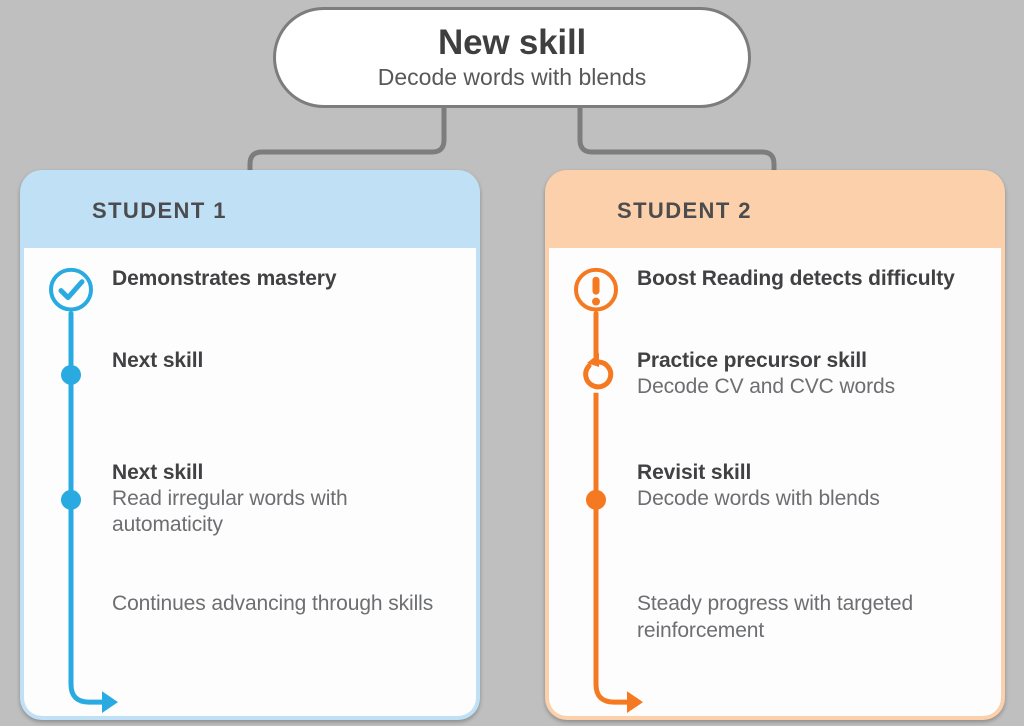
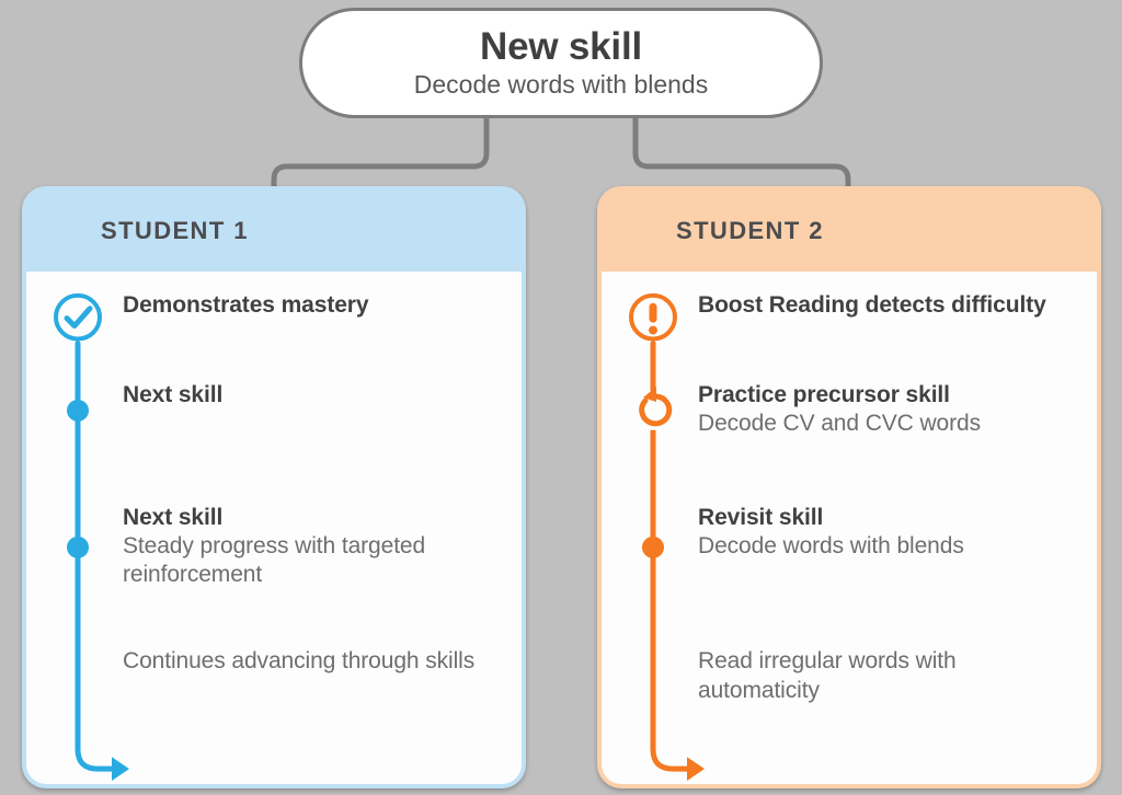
  New skill
  Decode words with blends
  STUDENT 1
  Demonstrates mastery
  Next skill
  Next skill
- Read irregular words with automaticity
+ Steady progress with targeted reinforcement
  Continues advancing through skills
  STUDENT 2
  Boost Reading detects difficulty
  Practice precursor skill
  Decode CV and CVC words
  Revisit skill
  Decode words with blends
- Steady progress with targeted reinforcement
+ Read irregular words with automaticity
